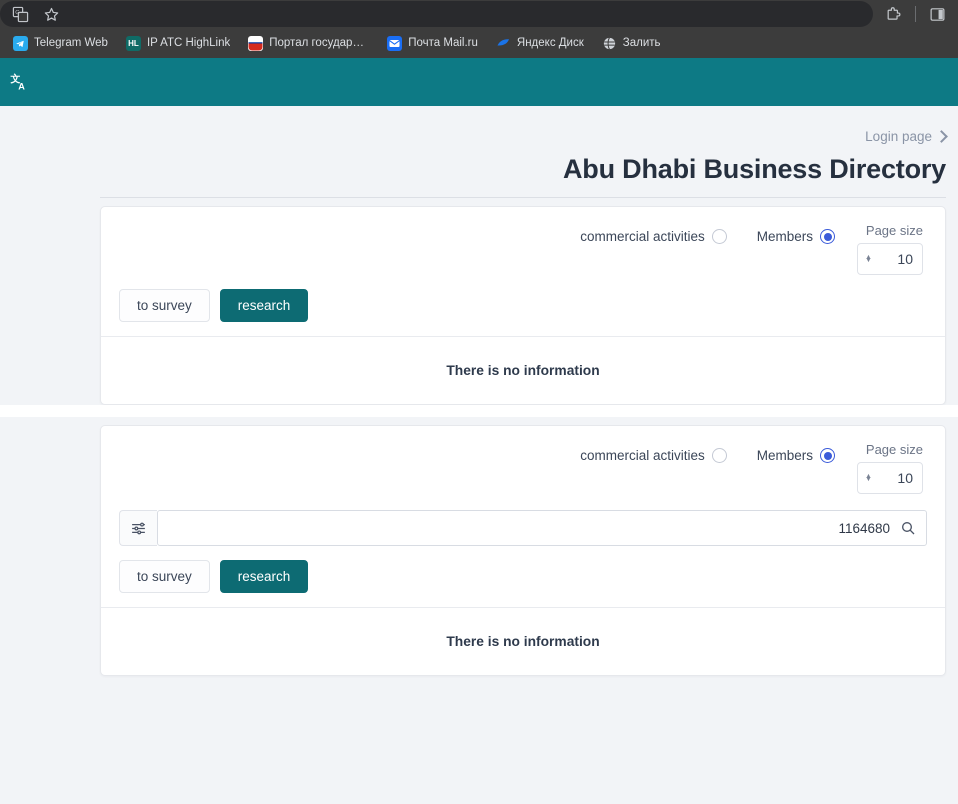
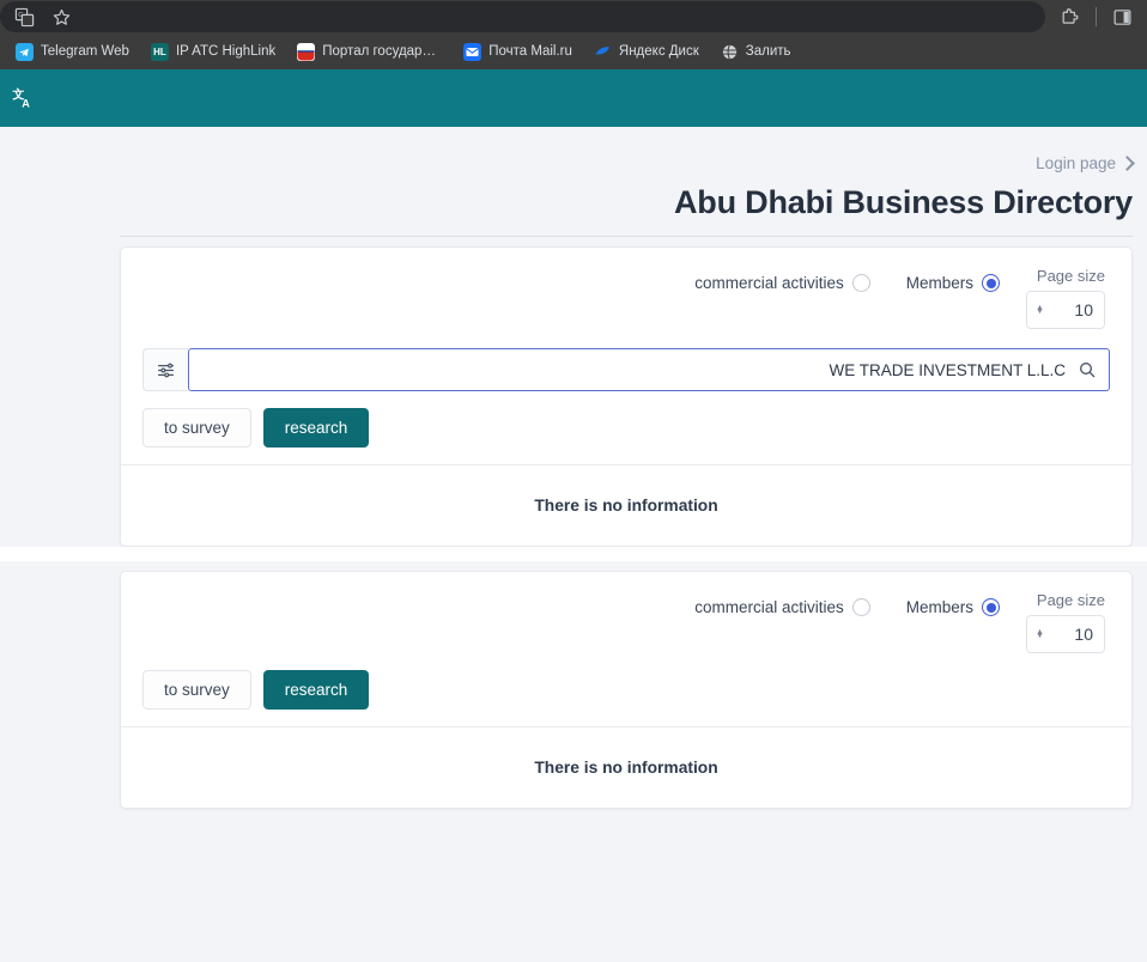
  Telegram Web
  HL
  IP ATC HighLink
  Портал государст…
  Почта Mail.ru
  Яндекс Диск
  Залить
  文
  A
  Login page
  Abu Dhabi Business Directory
  commercial activities
  Members
  Page size
  10
+ WE TRADE INVESTMENT L.L.C
  to survey
  research
  There is no information
  commercial activities
  Members
  Page size
  10
- 1164680
  to survey
  research
  There is no information
